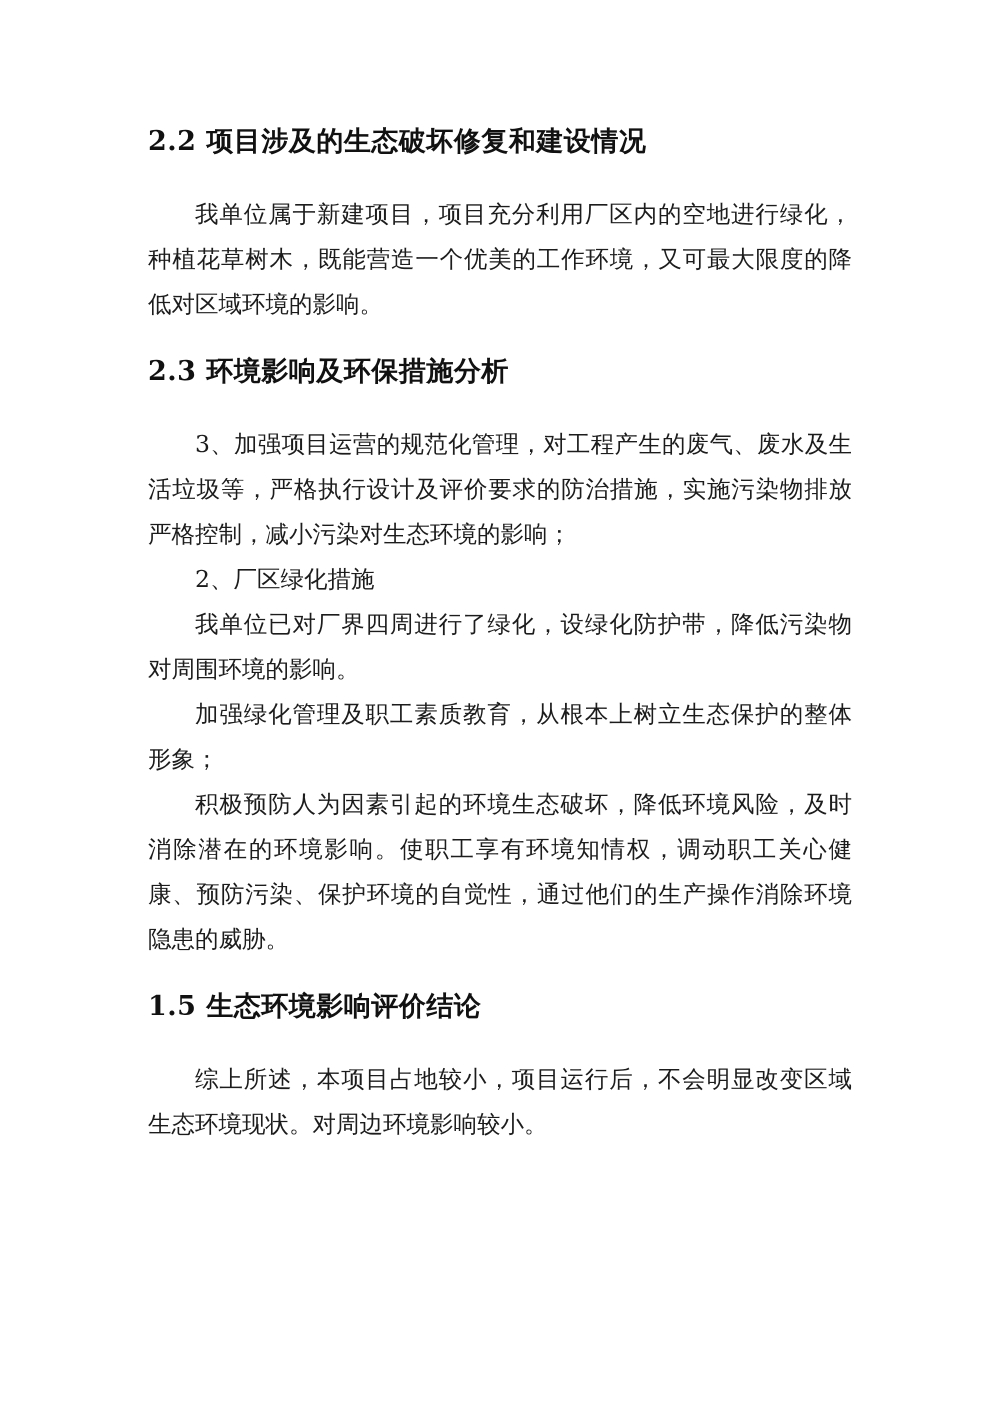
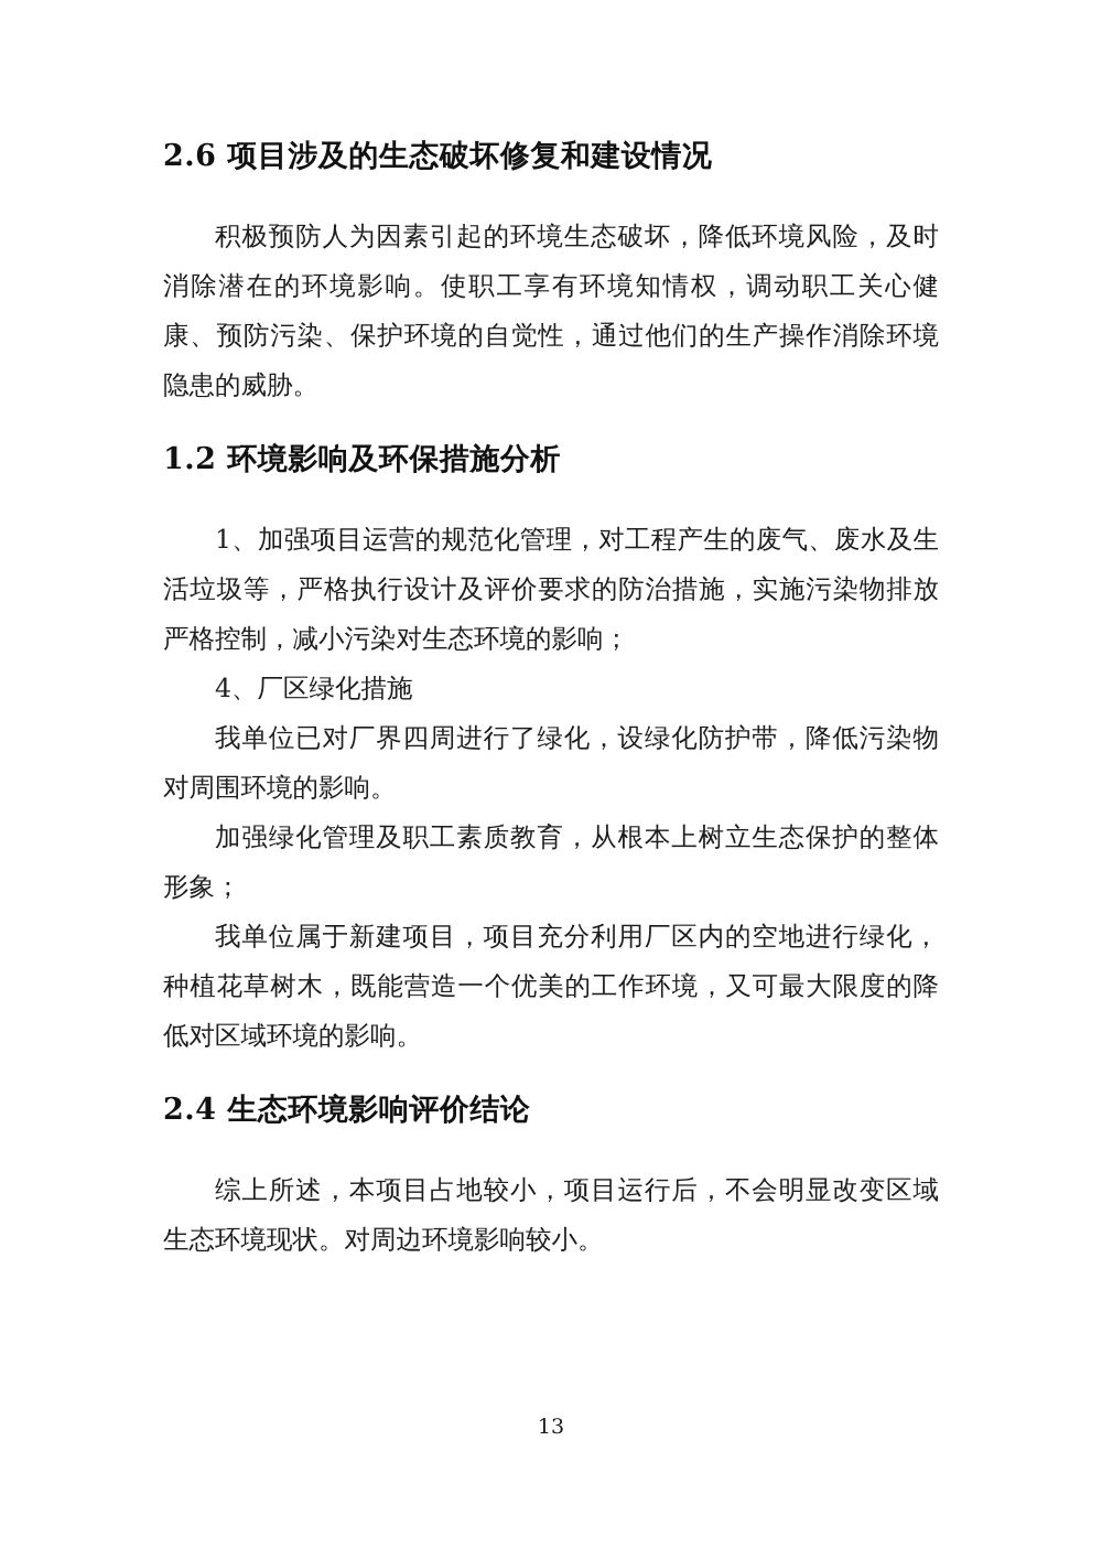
- 2.2 项目涉及的生态破坏修复和建设情况
+ 2.6 项目涉及的生态破坏修复和建设情况
- 我单位属于新建项目，项目充分利用厂区内的空地进行绿化，种植花草树木，既能营造一个优美的工作环境，又可最大限度的降低对区域环境的影响。
+ 积极预防人为因素引起的环境生态破坏，降低环境风险，及时消除潜在的环境影响。使职工享有环境知情权，调动职工关心健康、预防污染、保护环境的自觉性，通过他们的生产操作消除环境隐患的威胁。
- 2.3 环境影响及环保措施分析
+ 1.2 环境影响及环保措施分析
- 3、加强项目运营的规范化管理，对工程产生的废气、废水及生活垃圾等，严格执行设计及评价要求的防治措施，实施污染物排放严格控制，减小污染对生态环境的影响；
+ 1、加强项目运营的规范化管理，对工程产生的废气、废水及生活垃圾等，严格执行设计及评价要求的防治措施，实施污染物排放严格控制，减小污染对生态环境的影响；
- 2、厂区绿化措施
+ 4、厂区绿化措施
  我单位已对厂界四周进行了绿化，设绿化防护带，降低污染物对周围环境的影响。
  加强绿化管理及职工素质教育，从根本上树立生态保护的整体形象；
- 积极预防人为因素引起的环境生态破坏，降低环境风险，及时消除潜在的环境影响。使职工享有环境知情权，调动职工关心健康、预防污染、保护环境的自觉性，通过他们的生产操作消除环境隐患的威胁。
+ 我单位属于新建项目，项目充分利用厂区内的空地进行绿化，种植花草树木，既能营造一个优美的工作环境，又可最大限度的降低对区域环境的影响。
- 1.5 生态环境影响评价结论
+ 2.4 生态环境影响评价结论
  综上所述，本项目占地较小，项目运行后，不会明显改变区域生态环境现状。对周边环境影响较小。
+ 13
